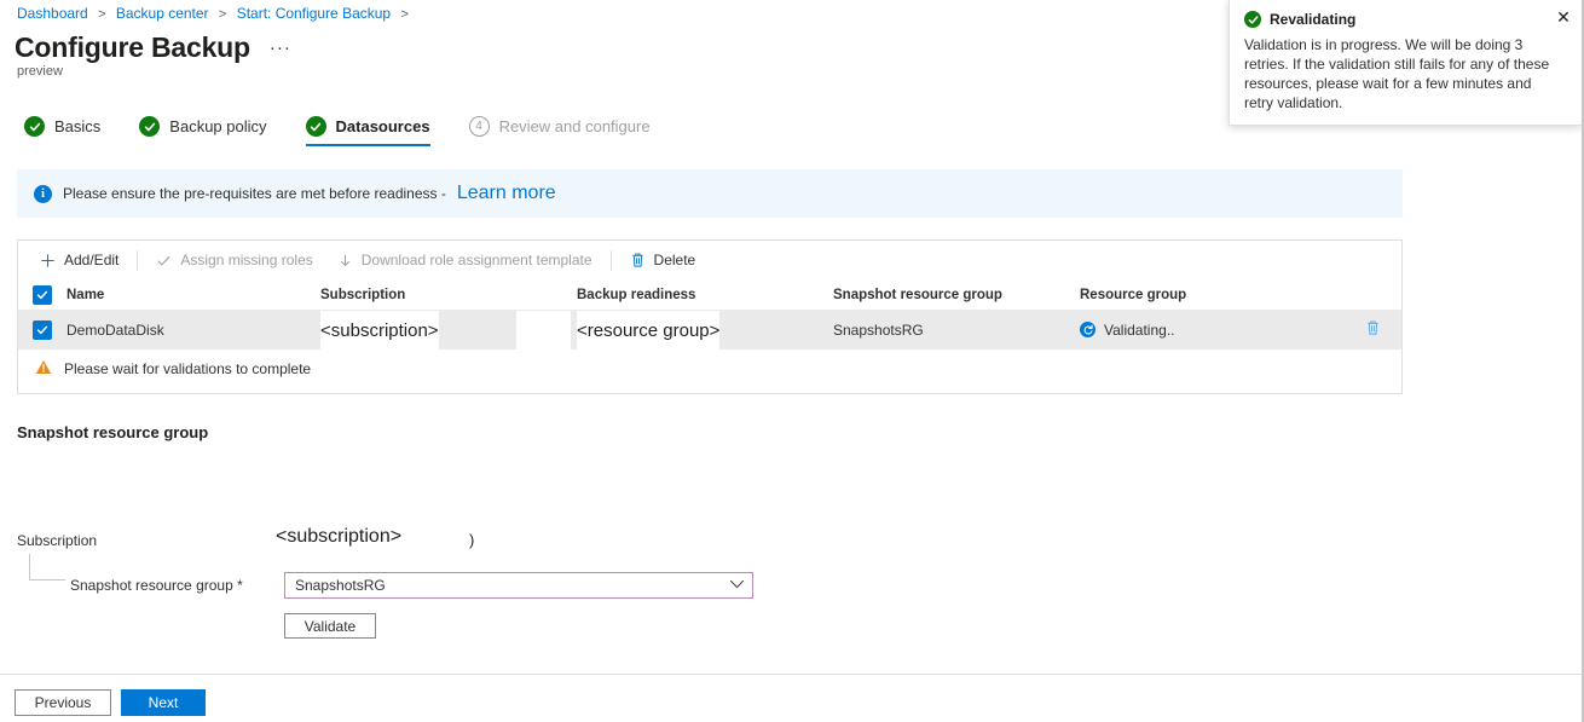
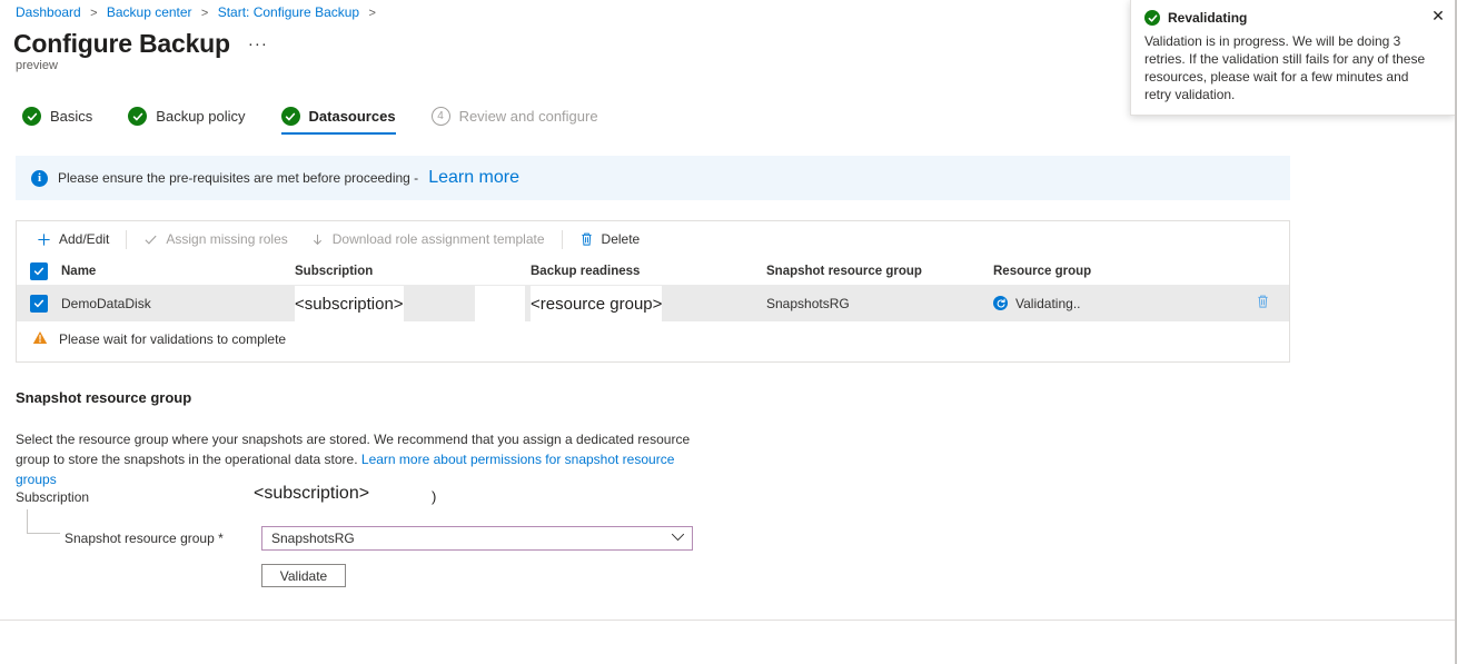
  Dashboard > Backup center > Start: Configure Backup >
  Configure Backup
  ···
  preview
  Revalidating
  Validation is in progress. We will be doing 3 retries. If the validation still fails for any of these resources, please wait for a few minutes and retry validation.
  ✕
  Basics
  Backup policy
  Datasources
  4
  Review and configure
  i
- Please ensure the pre-requisites are met before readiness -
+ Please ensure the pre-requisites are met before proceeding -
  Learn more
  Add/Edit
  Assign missing roles
  Download role assignment template
  Delete
  Name
  Subscription
  Backup readiness
  Snapshot resource group
  Resource group
  DemoDataDisk
  SnapshotsRG
  Validating..
  Please wait for validations to complete
  <subscription>
  <resource group>
  Snapshot resource group
+ Select the resource group where your snapshots are stored. We recommend that you assign a dedicated resource group to store the snapshots in the operational data store. Learn more about permissions for snapshot resource groups
  Subscription
  <subscription>
  )
  Snapshot resource group *
  SnapshotsRG
  Validate
- Previous
- Next
